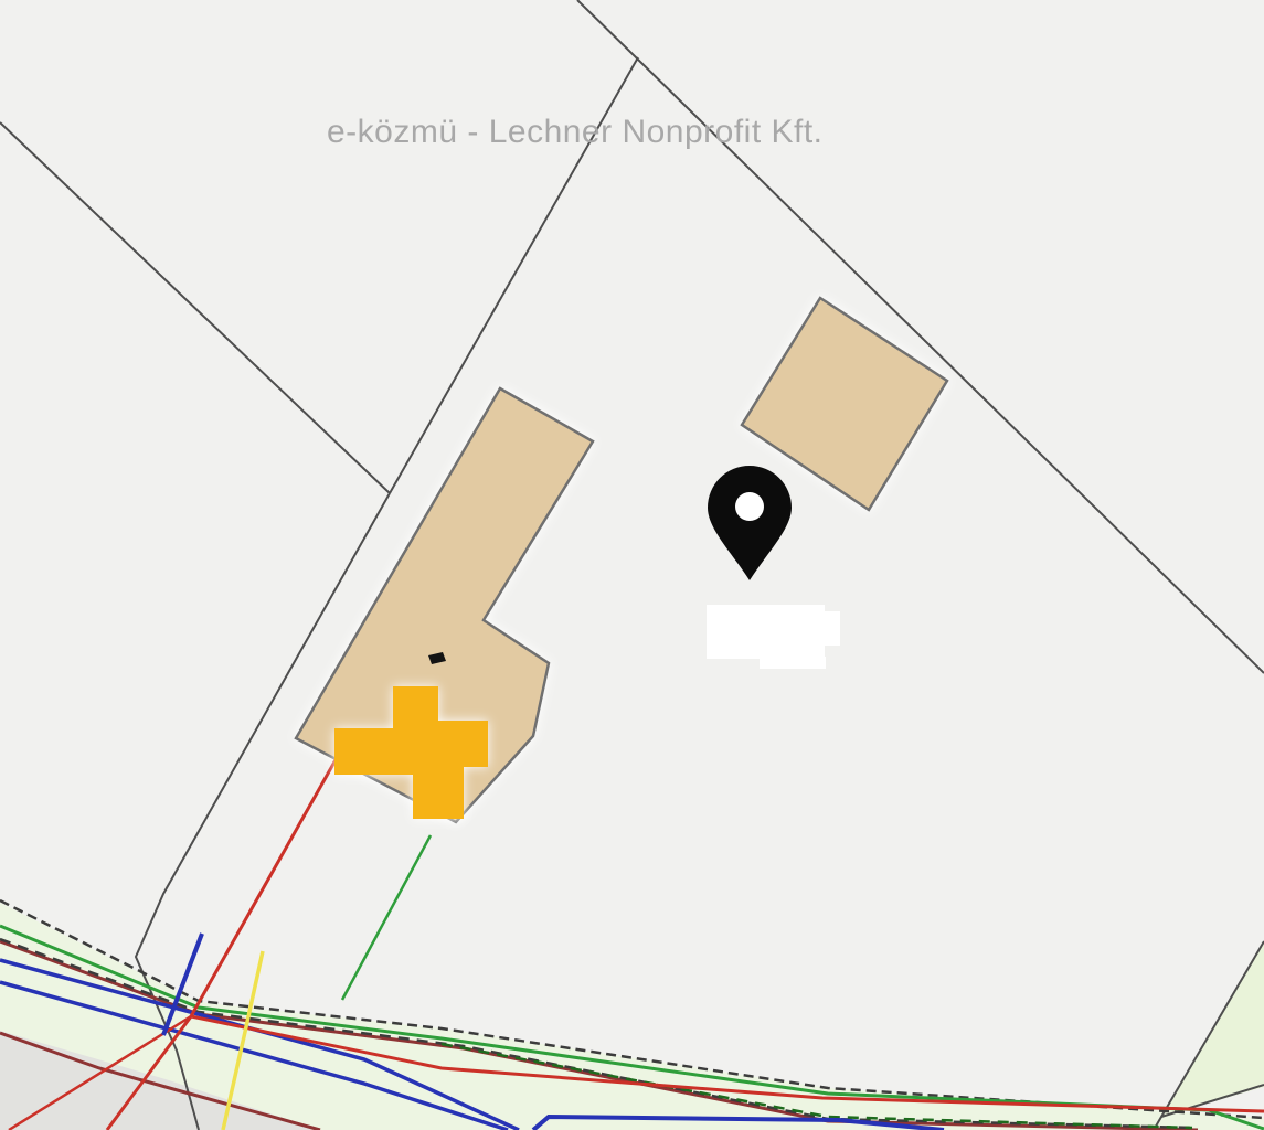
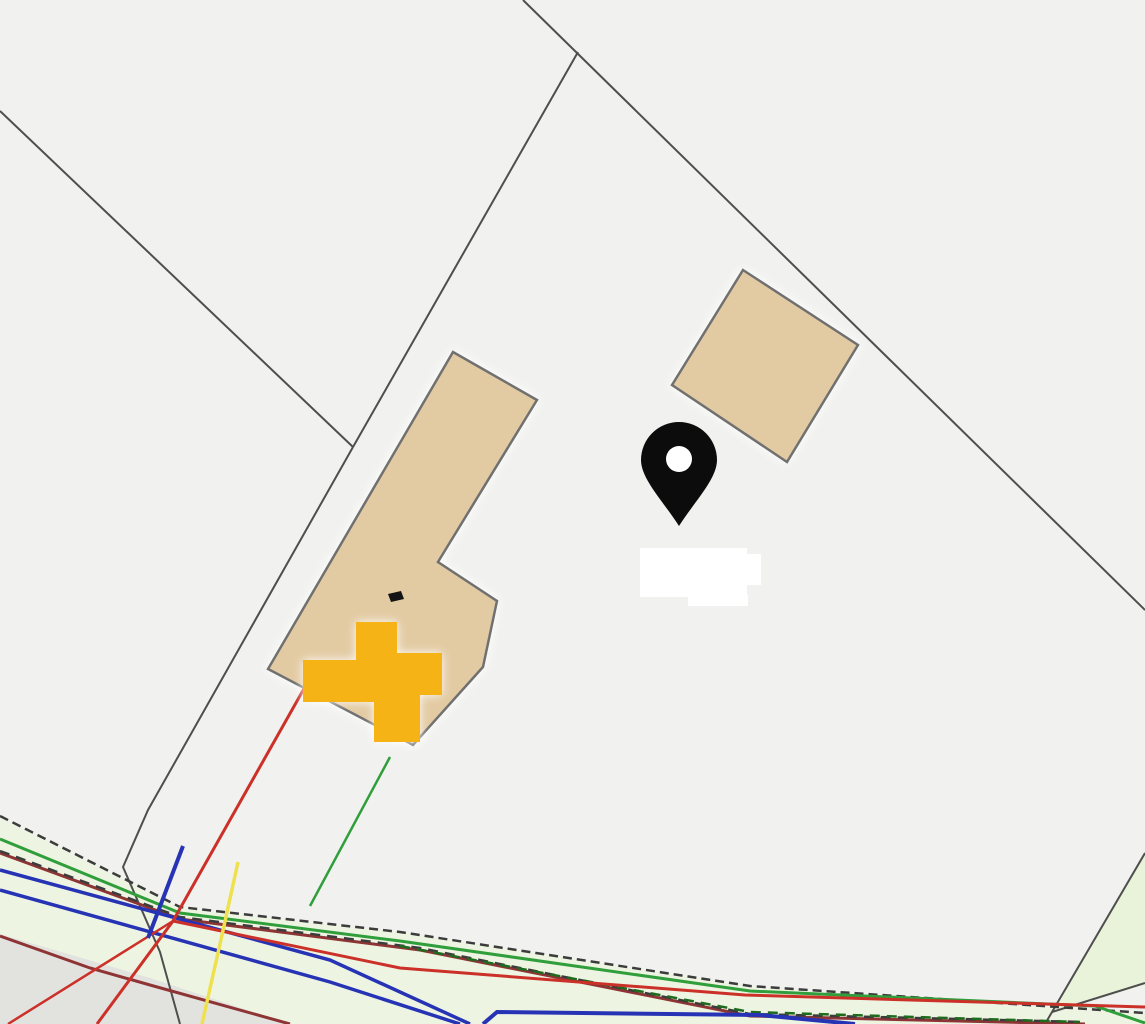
- e-közmü - Lechner Nonprofit Kft.
